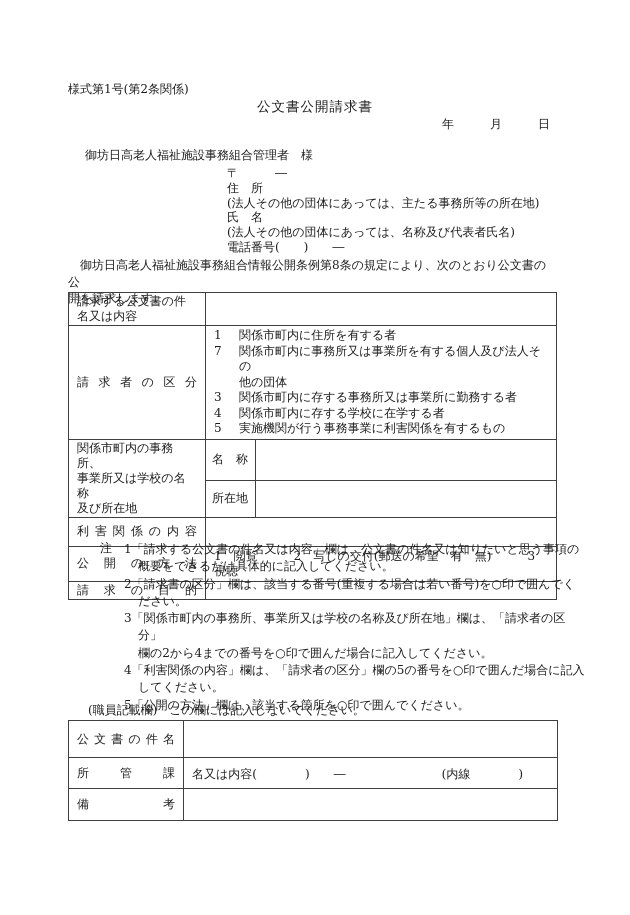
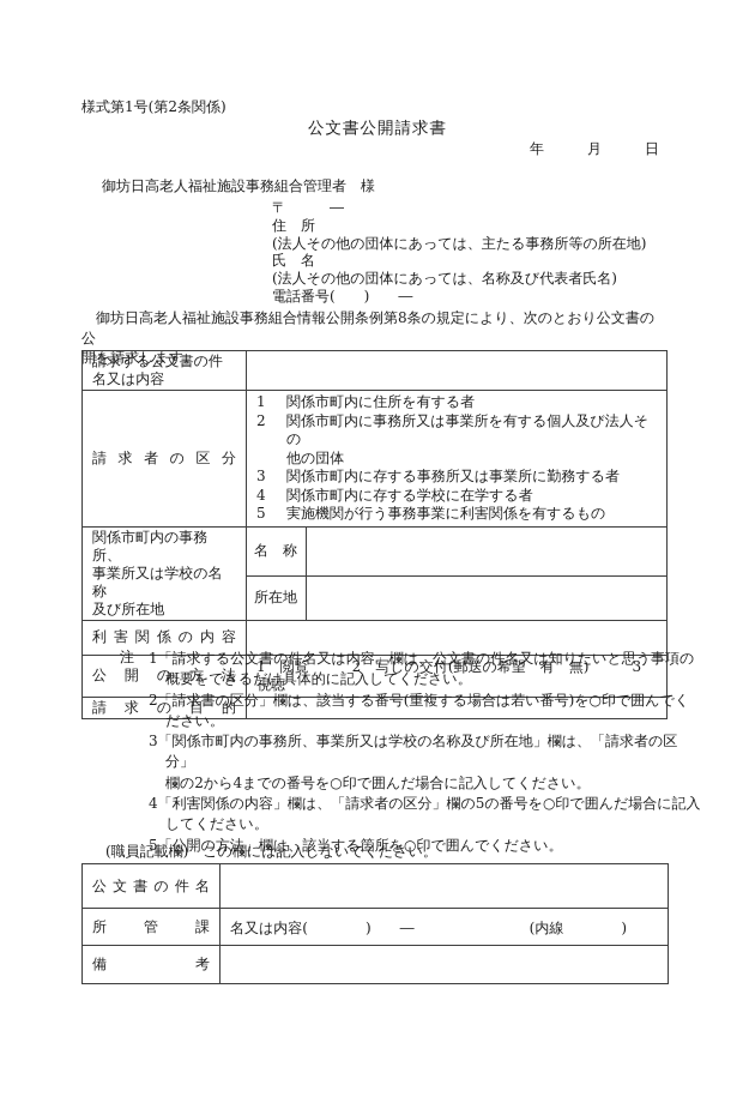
  様式第1号(第2条関係)
  公文書公開請求書
  年 月 日
  御坊日高老人福祉施設事務組合管理者 様
  〒 ―
  住 所
  (法人その他の団体にあっては、主たる事務所等の所在地)
  氏 名
  (法人その他の団体にあっては、名称及び代表者氏名)
  電話番号( ) ―
  御坊日高老人福祉施設事務組合情報公開条例第8条の規定により、次のとおり公文書の公
  開を請求します。
  請求する公文書の件 名又は内容
- 請 求 者 の 区 分	1 関係市町内に住所を有する者 7 関係市町内に事務所又は事業所を有する個人及び法人その 他の団体 3 関係市町内に存する事務所又は事業所に勤務する者 4 関係市町内に存する学校に在学する者 5 実施機関が行う事務事業に利害関係を有するもの
+ 請 求 者 の 区 分	1 関係市町内に住所を有する者 2 関係市町内に事務所又は事業所を有する個人及び法人その 他の団体 3 関係市町内に存する事務所又は事業所に勤務する者 4 関係市町内に存する学校に在学する者 5 実施機関が行う事務事業に利害関係を有するもの
  関係市町内の事務所、 事業所又は学校の名称 及び所在地	名 称
  所在地
  利 害 関 係 の 内 容
  公 開 の 方 法	1 閲覧 2 写しの交付(郵送の希望 有 無) 3 視聴
  請 求 の 目 的
  注
  1「請求する公文書の件名又は内容」欄は、公文書の件名又は知りたいと思う事項の
  概要をできるだけ具体的に記入してください。
  2「請求書の区分」欄は、該当する番号(重複する場合は若い番号)を○印で囲んでく
  ださい。
  3「関係市町内の事務所、事業所又は学校の名称及び所在地」欄は、「請求者の区分」
  欄の2から4までの番号を○印で囲んだ場合に記入してください。
  4「利害関係の内容」欄は、「請求者の区分」欄の5の番号を○印で囲んだ場合に記入
  してください。
  5「公開の方法」欄は、該当する箇所を○印で囲んでください。
  (職員記載欄) この欄には記入しないでください。
  公 文 書 の 件 名
  所 管 課	名又は内容( ) ― (内線 )
  備 考
